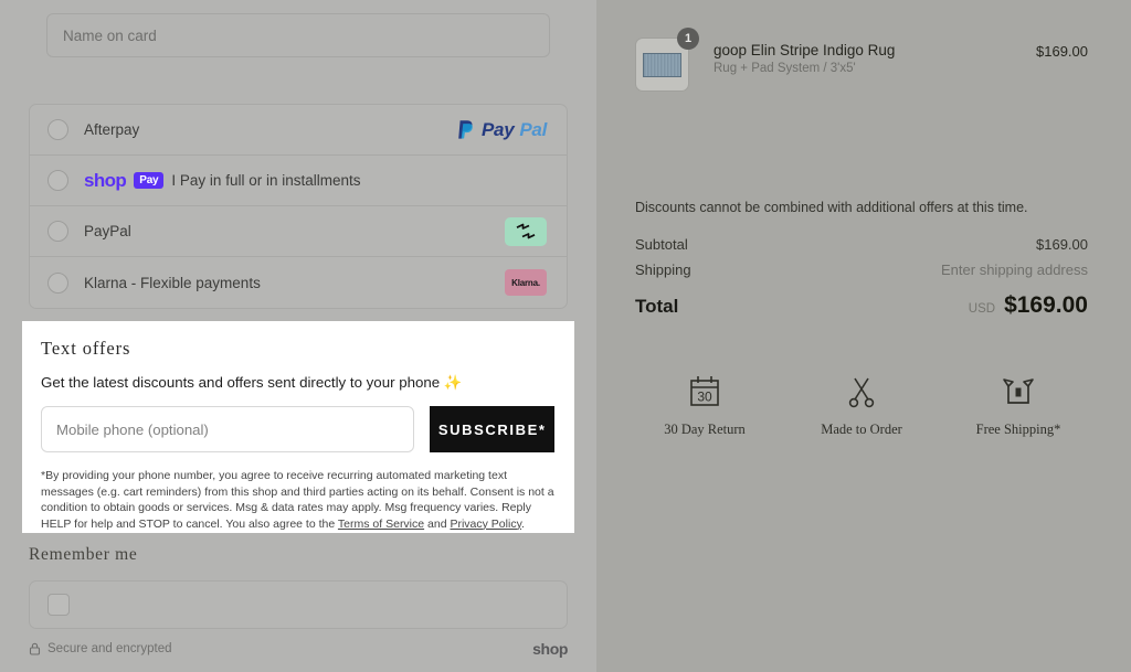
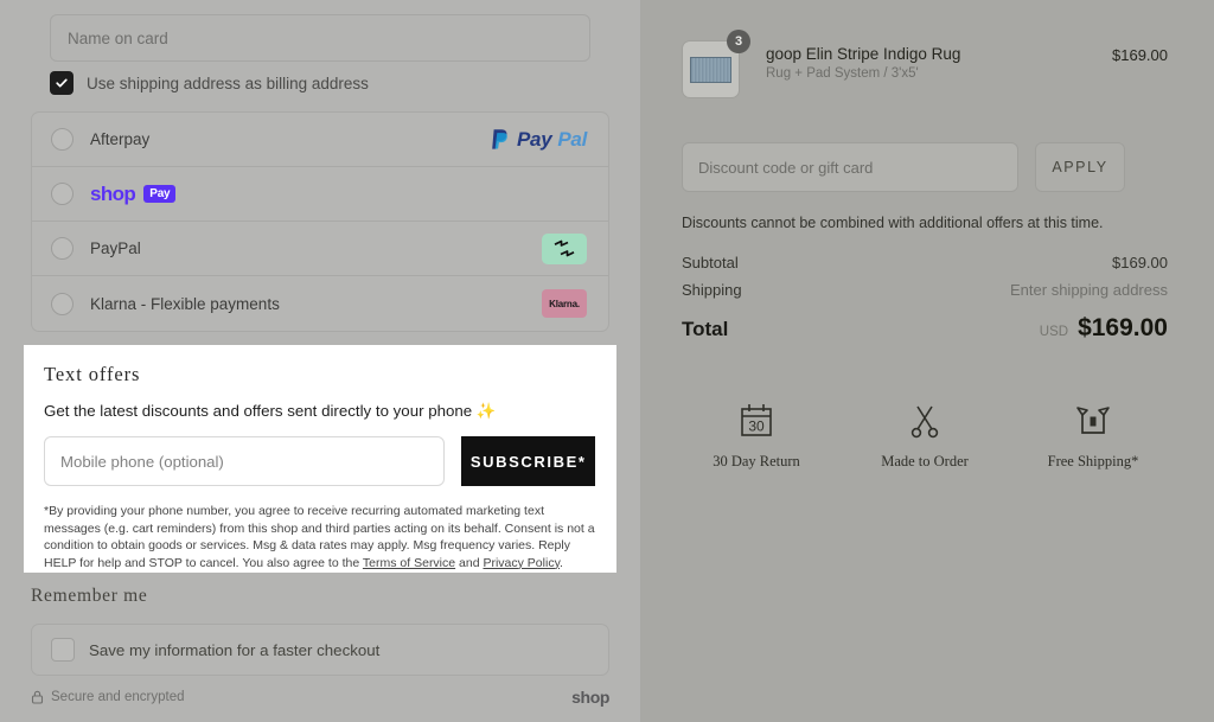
  Name on card
+ Use shipping address as billing address
  Afterpay
  Pay
  Pal
  shop
  Pay
- I Pay in full or in installments
  PayPal
  Klarna - Flexible payments
  Klarna.
  Remember me
+ Save my information for a faster checkout
  Secure and encrypted
  shop
  Text offers
  Get the latest discounts and offers sent directly to your phone ✨
  Mobile phone (optional)
  SUBSCRIBE*
  *By providing your phone number, you agree to receive recurring automated marketing text messages (e.g. cart reminders) from this shop and third parties acting on its behalf. Consent is not a condition to obtain goods or services. Msg & data rates may apply. Msg frequency varies. Reply HELP for help and STOP to cancel. You also agree to the Terms of Service and Privacy Policy.
- 1
+ 3
  goop Elin Stripe Indigo Rug
  Rug + Pad System / 3'x5'
  $169.00
+ Discount code or gift card
+ APPLY
  Discounts cannot be combined with additional offers at this time.
  Subtotal
  $169.00
  Shipping
  Enter shipping address
  Total
  USD
  $169.00
  30
  30 Day Return
  Made to Order
  Free Shipping*
